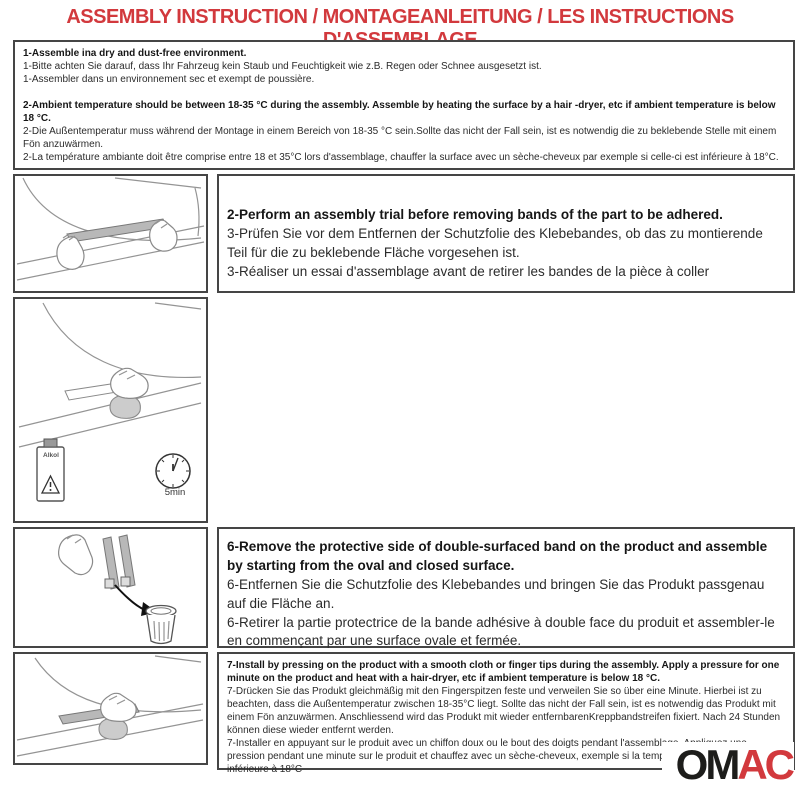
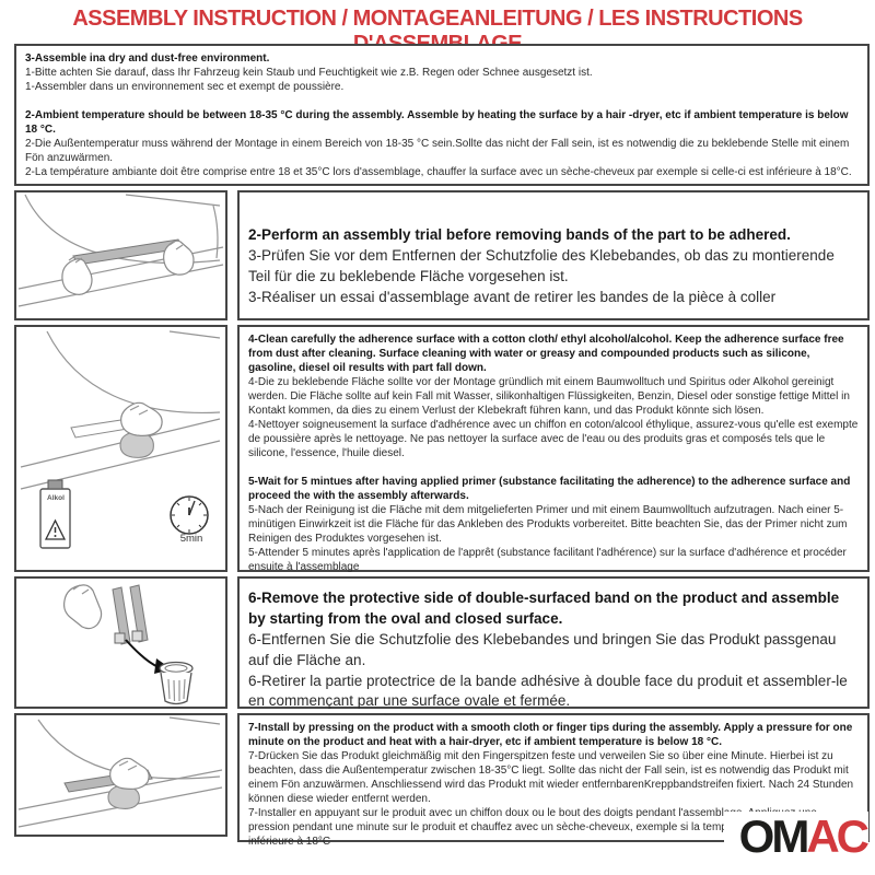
  ASSEMBLY INSTRUCTION / MONTAGEANLEITUNG / LES INSTRUCTIONS
- 1-Assemble ina dry and dust-free environment.
+ 3-Assemble ina dry and dust-free environment.
  1-Bitte achten Sie darauf, dass Ihr Fahrzeug kein Staub und Feuchtigkeit wie z.B. Regen oder Schnee ausgesetzt ist.
  1-Assembler dans un environnement sec et exempt de poussière.
  2-Ambient temperature should be between 18-35 °C during the assembly. Assemble by heating the surface by a hair -dryer, etc if ambient temperature is below 18 °C.
  2-Die Außentemperatur muss während der Montage in einem Bereich von 18-35 °C sein.Sollte das nicht der Fall sein, ist es notwendig die zu beklebende Stelle mit einem Fön anzuwärmen.
  2-La température ambiante doit être comprise entre 18 et 35°C lors d'assemblage, chauffer la surface avec un sèche-cheveux par exemple si celle-ci est inférieure à 18°C.
  2-Perform an assembly trial before removing bands of the part to be adhered.
  3-Prüfen Sie vor dem Entfernen der Schutzfolie des Klebebandes, ob das zu montierende Teil für die zu beklebende Fläche vorgesehen ist.
  3-Réaliser un essai d'assemblage avant de retirer les bandes de la pièce à coller
  5min
+ 4-Clean carefully the adherence surface with a cotton cloth/ ethyl alcohol/alcohol. Keep the adherence surface free from dust after cleaning. Surface cleaning with water or greasy and compounded products such as silicone, gasoline, diesel oil results with part fall down.
+ 4-Die zu beklebende Fläche sollte vor der Montage gründlich mit einem Baumwolltuch und Spiritus oder Alkohol gereinigt werden. Die Fläche sollte auf kein Fall mit Wasser, silikonhaltigen Flüssigkeiten, Benzin, Diesel oder sonstige fettige Mittel in Kontakt kommen, da dies zu einem Verlust der Klebekraft führen kann, und das Produkt könnte sich lösen.
+ 4-Nettoyer soigneusement la surface d'adhérence avec un chiffon en coton/alcool éthylique, assurez-vous qu'elle est exempte de poussière après le nettoyage. Ne pas nettoyer la surface avec de l'eau ou des produits gras et composés tels que le silicone, l'essence, l'huile diesel.
+ 5-Wait for 5 mintues after having applied primer (substance facilitating the adherence) to the adherence surface and proceed the with the assembly afterwards.
+ 5-Nach der Reinigung ist die Fläche mit dem mitgelieferten Primer und mit einem Baumwolltuch aufzutragen. Nach einer 5-minütigen Einwirkzeit ist die Fläche für das Ankleben des Produkts vorbereitet. Bitte beachten Sie, das der Primer nicht zum Reinigen des Produktes vorgesehen ist.
+ 5-Attender 5 minutes après l'application de l'apprêt (substance facilitant l'adhérence) sur la surface d'adhérence et procéder ensuite à l'assemblage
  6-Remove the protective side of double-surfaced band on the product and assemble by starting from the oval and closed surface.
  6-Entfernen Sie die Schutzfolie des Klebebandes und bringen Sie das Produkt passgenau auf die Fläche an.
  6-Retirer la partie protectrice de la bande adhésive à double face du produit et assembler-le en commençant par une surface ovale et fermée.
  7-Install by pressing on the product with a smooth cloth or finger tips during the assembly. Apply a pressure for one minute on the product and heat with a hair-dryer, etc if ambient temperature is below 18 °C.
  7-Drücken Sie das Produkt gleichmäßig mit den Fingerspitzen feste und verweilen Sie so über eine Minute. Hierbei ist zu beachten, dass die Außentemperatur zwischen 18-35°C liegt. Sollte das nicht der Fall sein, ist es notwendig das Produkt mit einem Fön anzuwärmen. Anschliessend wird das Produkt mit wieder entfernbarenKreppbandstreifen fixiert. Nach 24 Stunden können diese wieder entfernt werden.
  7-Installer en appuyant sur le produit avec un chiffon doux ou le bout des doigts pendant l'assembl pression pendant une minute sur le produit et chauffez avec un sèche-cheveux, exemple si la tem inférieure à 18°C
  OMAC
